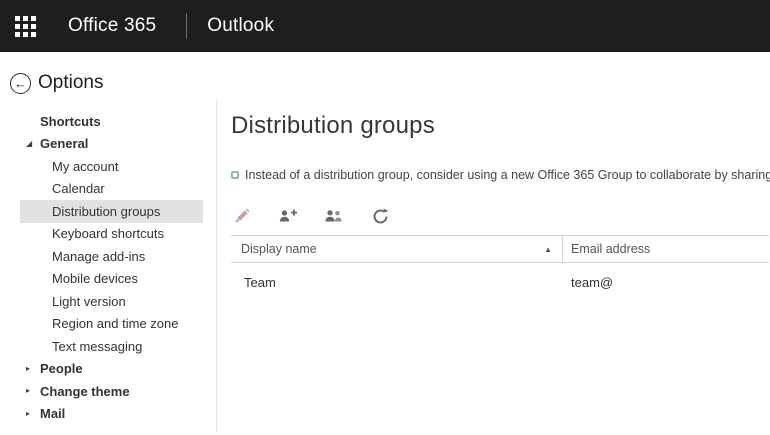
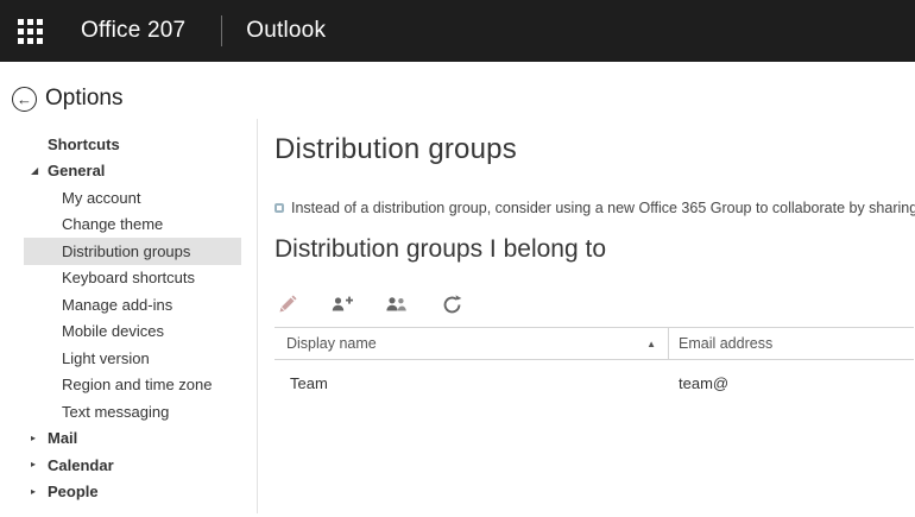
- Office 365
+ Office 207
  Outlook
  ←
  Options
  Shortcuts
  ◢
  General
  My account
- Calendar
+ Change theme
  Distribution groups
  Keyboard shortcuts
  Manage add-ins
  Mobile devices
  Light version
  Region and time zone
  Text messaging
  ▸
- People
+ Mail
  ▸
- Change theme
+ Calendar
  ▸
- Mail
+ People
  Distribution groups
  Instead of a distribution group, consider using a new Office 365 Group to collaborate by sharing
+ Distribution groups I belong to
  Display name
  ▲
  Email address
  Team
  team@
